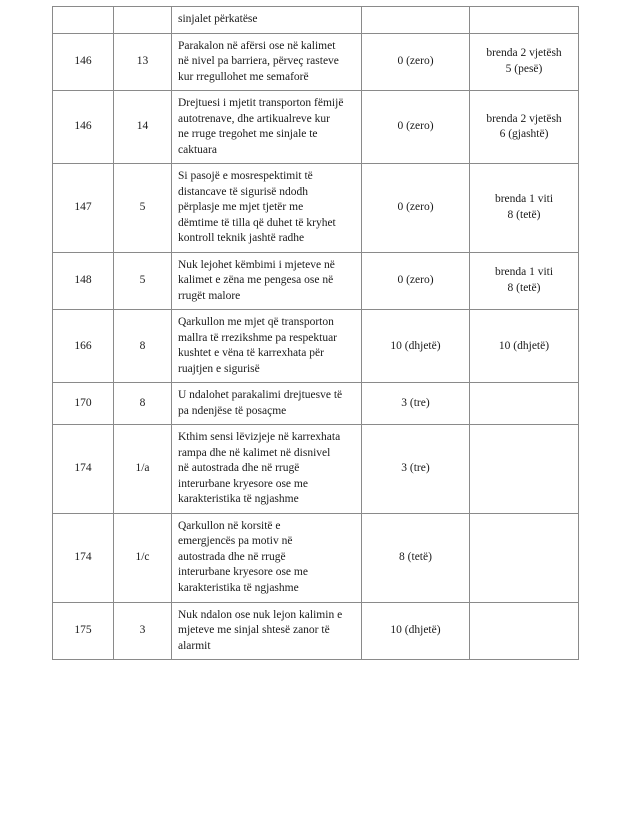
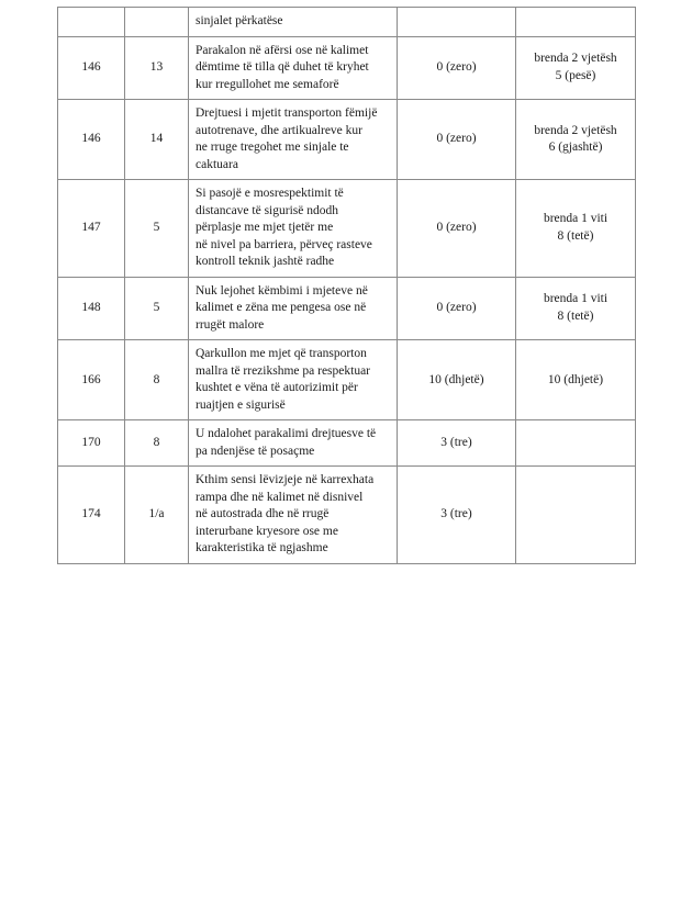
  		sinjalet përkatëse
- 146	13	Parakalon në afërsi ose në kalimetnë nivel pa barriera, përveç rastevekur rregullohet me semaforë	0 (zero)	brenda 2 vjetësh5 (pesë)
+ 146	13	Parakalon në afërsi ose në kalimetdëmtime të tilla që duhet të kryhetkur rregullohet me semaforë	0 (zero)	brenda 2 vjetësh5 (pesë)
  146	14	Drejtuesi i mjetit transporton fëmijëautotrenave, dhe artikualreve kurne rruge tregohet me sinjale tecaktuara	0 (zero)	brenda 2 vjetësh6 (gjashtë)
- 147	5	Si pasojë e mosrespektimit tëdistancave të sigurisë ndodhpërplasje me mjet tjetër medëmtime të tilla që duhet të kryhetkontroll teknik jashtë radhe	0 (zero)	brenda 1 viti8 (tetë)
+ 147	5	Si pasojë e mosrespektimit tëdistancave të sigurisë ndodhpërplasje me mjet tjetër menë nivel pa barriera, përveç rastevekontroll teknik jashtë radhe	0 (zero)	brenda 1 viti8 (tetë)
  148	5	Nuk lejohet këmbimi i mjeteve nëkalimet e zëna me pengesa ose nërrugët malore	0 (zero)	brenda 1 viti8 (tetë)
- 166	8	Qarkullon me mjet që transportonmallra të rrezikshme pa respektuarkushtet e vëna të karrexhata përruajtjen e sigurisë	10 (dhjetë)	10 (dhjetë)
+ 166	8	Qarkullon me mjet që transportonmallra të rrezikshme pa respektuarkushtet e vëna të autorizimit përruajtjen e sigurisë	10 (dhjetë)	10 (dhjetë)
  170	8	U ndalohet parakalimi drejtuesve tëpa ndenjëse të posaçme	3 (tre)
  174	1/a	Kthim sensi lëvizjeje në karrexhatarampa dhe në kalimet në disnivelnë autostrada dhe në rrugëinterurbane kryesore ose mekarakteristika të ngjashme	3 (tre)
- 174	1/c	Qarkullon në korsitë eemergjencës pa motiv nëautostrada dhe në rrugëinterurbane kryesore ose mekarakteristika të ngjashme	8 (tetë)
- 175	3	Nuk ndalon ose nuk lejon kalimin emjeteve me sinjal shtesë zanor tëalarmit	10 (dhjetë)
